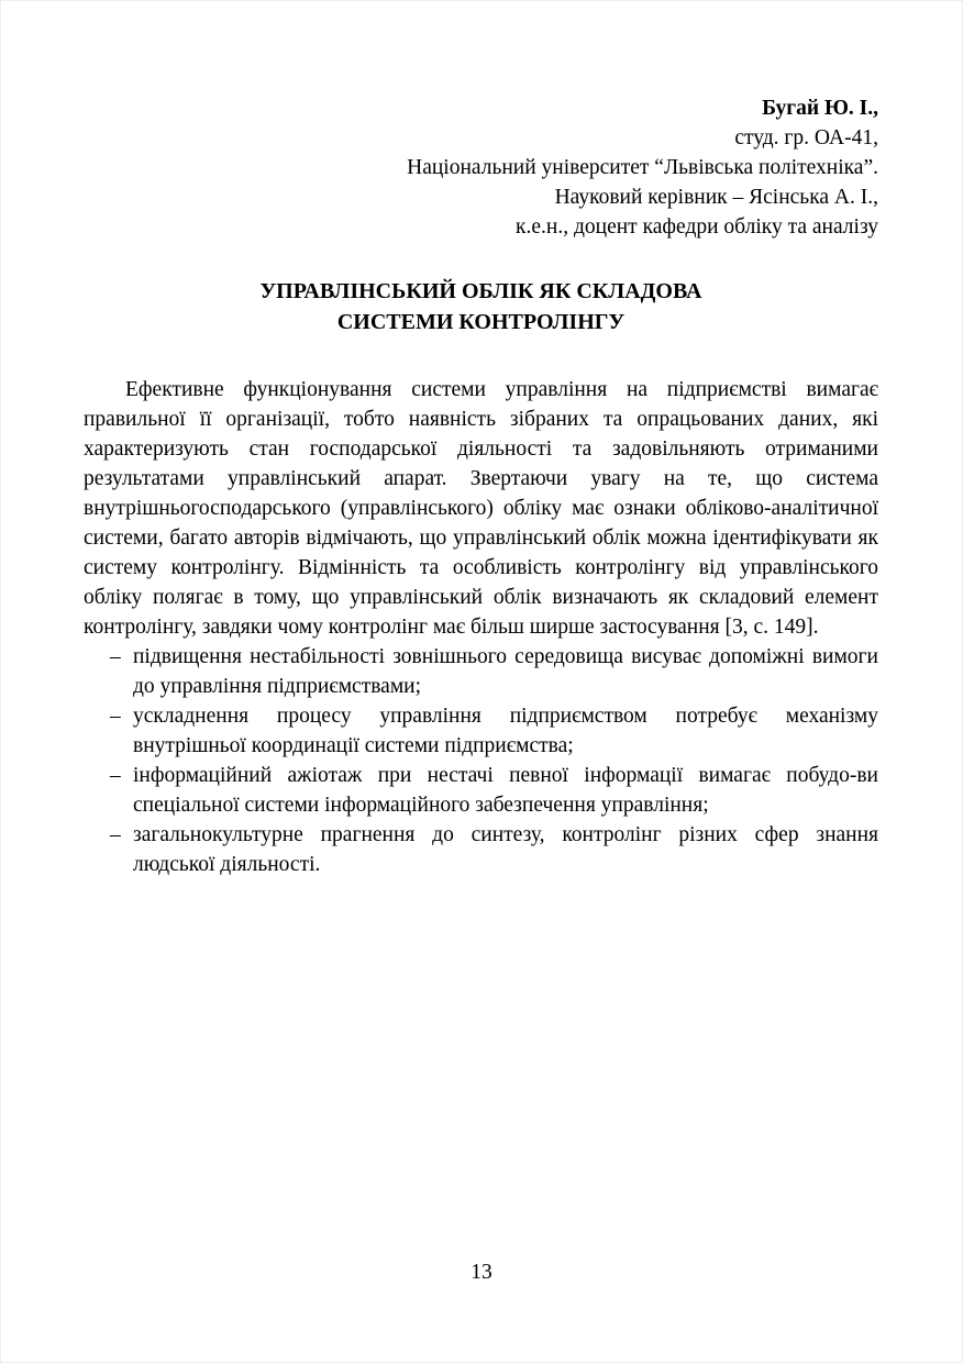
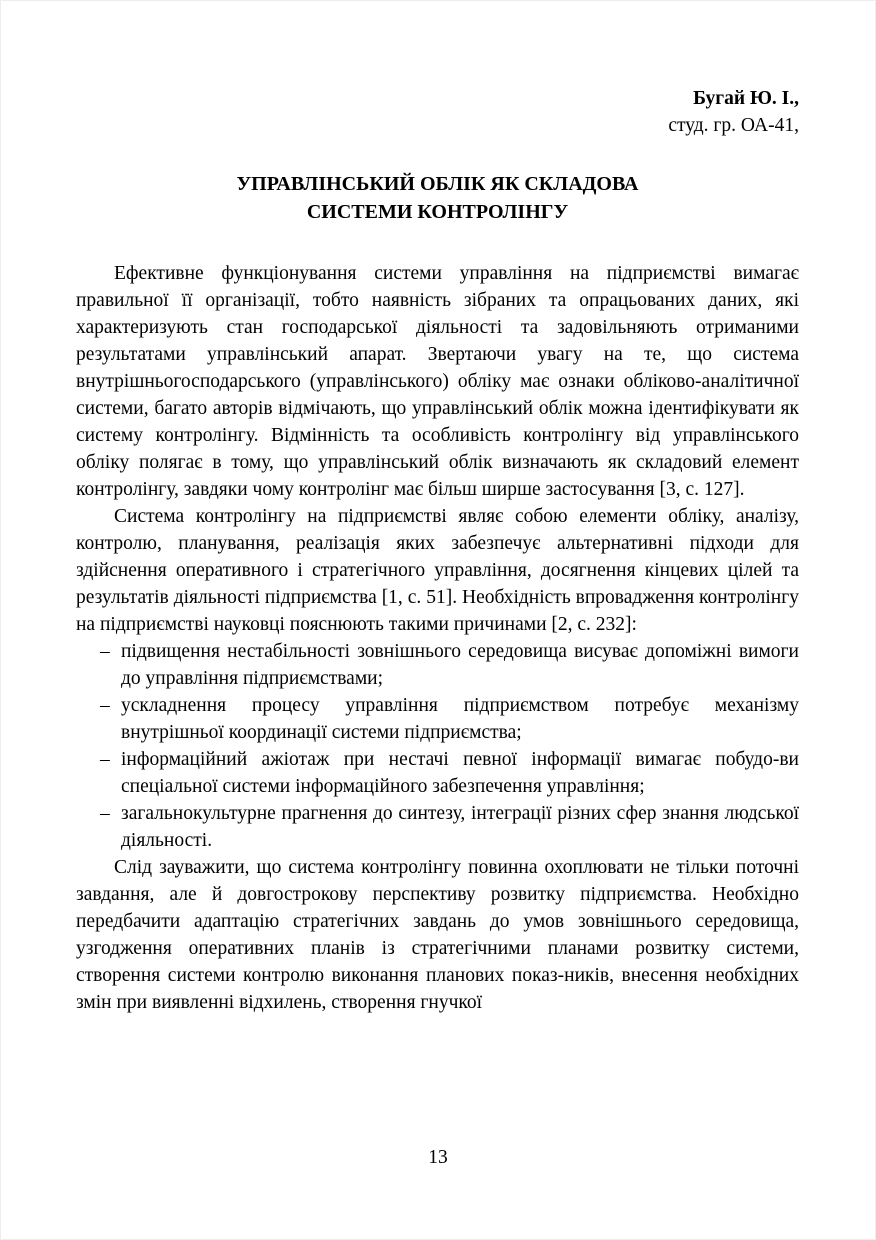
  Бугай Ю. І.,
  студ. гр. ОА-41,
- Національний університет “Львівська політехніка”.
- Науковий керівник – Ясінська А. І.,
- к.е.н., доцент кафедри обліку та аналізу
  УПРАВЛІНСЬКИЙ ОБЛІК ЯК СКЛАДОВА
  СИСТЕМИ КОНТРОЛІНГУ
- Ефективне функціонування системи управління на підприємстві вимагає правильної її організації, тобто наявність зібраних та опрацьованих даних, які характеризують стан господарської діяльності та задовільняють отриманими результатами управлінський апарат. Звертаючи увагу на те, що система внутрішньогосподарського (управлінського) обліку має ознаки обліково-аналітичної системи, багато авторів відмічають, що управлінський облік можна ідентифікувати як систему контролінгу. Відмінність та особливість контролінгу від управлінського обліку полягає в тому, що управлінський облік визначають як складовий елемент контролінгу, завдяки чому контролінг має більш ширше застосування [3, с. 149].
+ Ефективне функціонування системи управління на підприємстві вимагає правильної її організації, тобто наявність зібраних та опрацьованих даних, які характеризують стан господарської діяльності та задовільняють отриманими результатами управлінський апарат. Звертаючи увагу на те, що система внутрішньогосподарського (управлінського) обліку має ознаки обліково-аналітичної системи, багато авторів відмічають, що управлінський облік можна ідентифікувати як систему контролінгу. Відмінність та особливість контролінгу від управлінського обліку полягає в тому, що управлінський облік визначають як складовий елемент контролінгу, завдяки чому контролінг має більш ширше застосування [3, с. 127].
+ Система контролінгу на підприємстві являє собою елементи обліку, аналізу, контролю, планування, реалізація яких забезпечує альтернативні підходи для здійснення оперативного і стратегічного управління, досягнення кінцевих цілей та результатів діяльності підприємства [1, с. 51]. Необхідність впровадження контролінгу на підприємстві науковці пояснюють такими причинами [2, с. 232]:
  –
  підвищення нестабільності зовнішнього середовища висуває допоміжні вимоги до управління підприємствами;
  –
  ускладнення процесу управління підприємством потребує механізму внутрішньої координації системи підприємства;
  –
  інформаційний ажіотаж при нестачі певної інформації вимагає побудо-ви спеціальної системи інформаційного забезпечення управління;
  –
- загальнокультурне прагнення до синтезу, контролінг різних сфер знання людської діяльності.
+ загальнокультурне прагнення до синтезу, інтеграції різних сфер знання людської діяльності.
+ Слід зауважити, що система контролінгу повинна охоплювати не тільки поточні завдання, але й довгострокову перспективу розвитку підприємства. Необхідно передбачити адаптацію стратегічних завдань до умов зовнішнього середовища, узгодження оперативних планів із стратегічними планами розвитку системи, створення системи контролю виконання планових показ-ників, внесення необхідних змін при виявленні відхилень, створення гнучкої
  13
